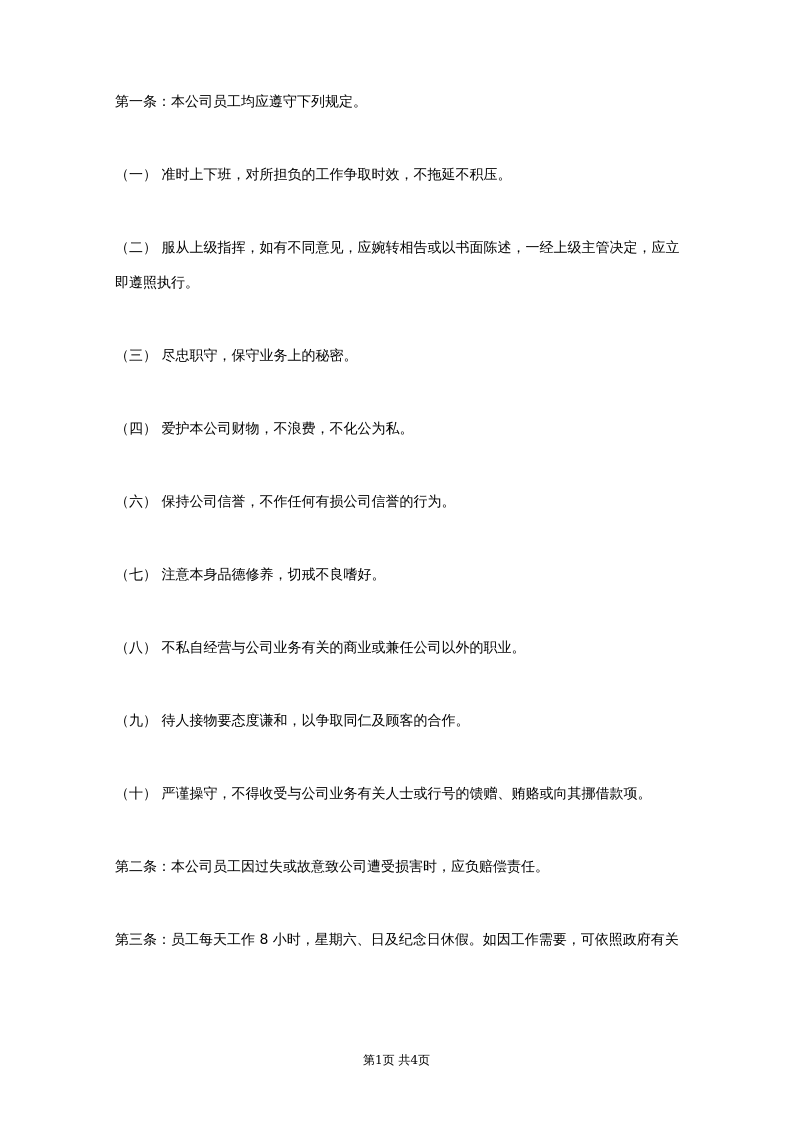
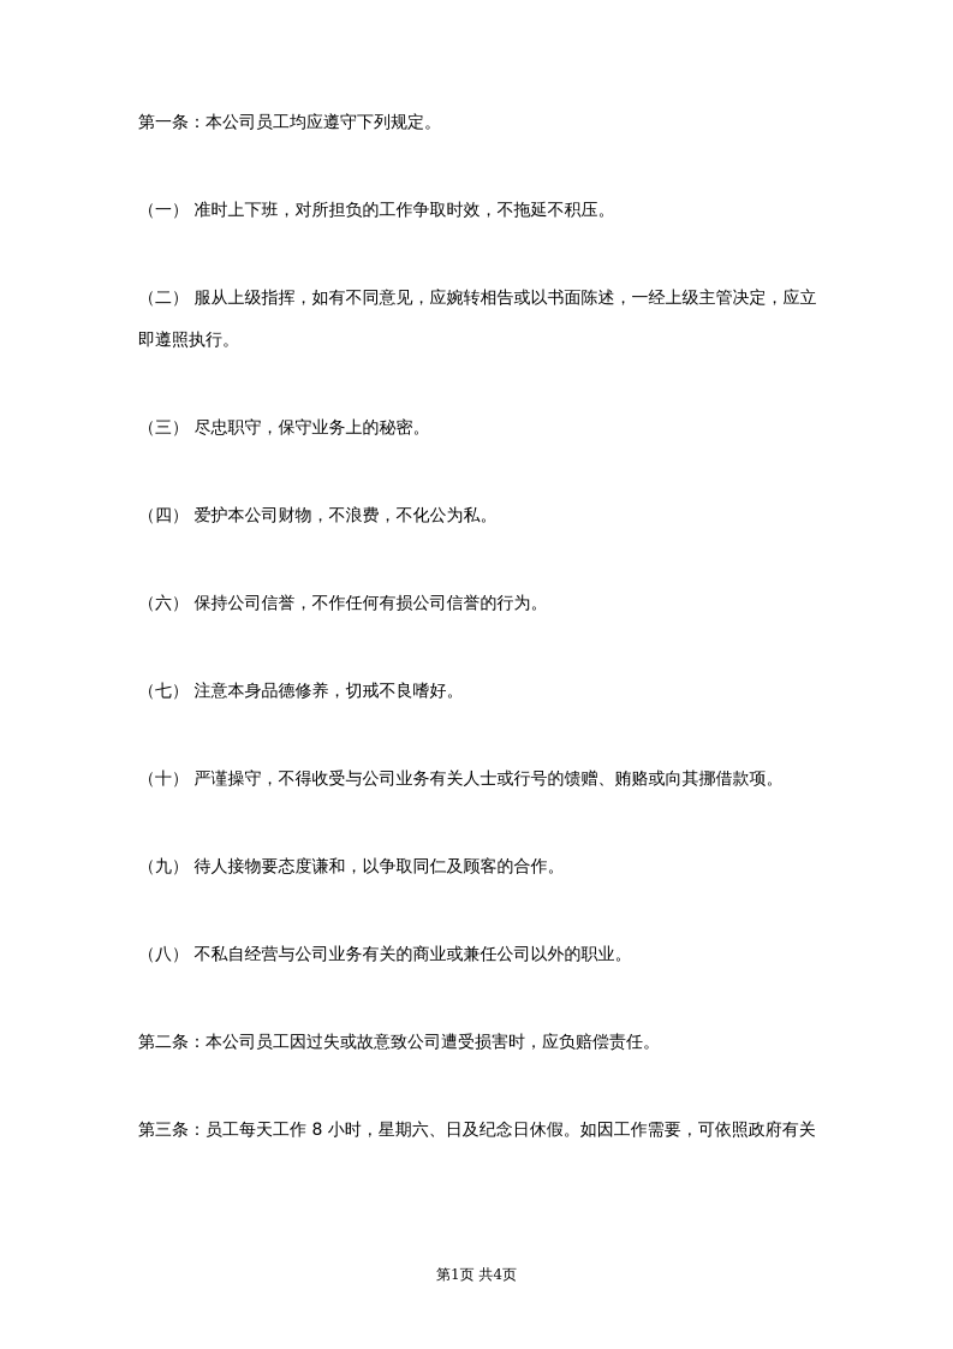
  第一条：本公司员工均应遵守下列规定。
  （一） 准时上下班，对所担负的工作争取时效，不拖延不积压。
  （二） 服从上级指挥，如有不同意见，应婉转相告或以书面陈述，一经上级主管决定，应立即遵照执行。
  （三） 尽忠职守，保守业务上的秘密。
  （四） 爱护本公司财物，不浪费，不化公为私。
  （六） 保持公司信誉，不作任何有损公司信誉的行为。
  （七） 注意本身品德修养，切戒不良嗜好。
- （八） 不私自经营与公司业务有关的商业或兼任公司以外的职业。
+ （十） 严谨操守，不得收受与公司业务有关人士或行号的馈赠、贿赂或向其挪借款项。
  （九） 待人接物要态度谦和，以争取同仁及顾客的合作。
- （十） 严谨操守，不得收受与公司业务有关人士或行号的馈赠、贿赂或向其挪借款项。
+ （八） 不私自经营与公司业务有关的商业或兼任公司以外的职业。
  第二条：本公司员工因过失或故意致公司遭受损害时，应负赔偿责任。
  第三条：员工每天工作 8 小时，星期六、日及纪念日休假。如因工作需要，可依照政府有关
  第1页 共4页
